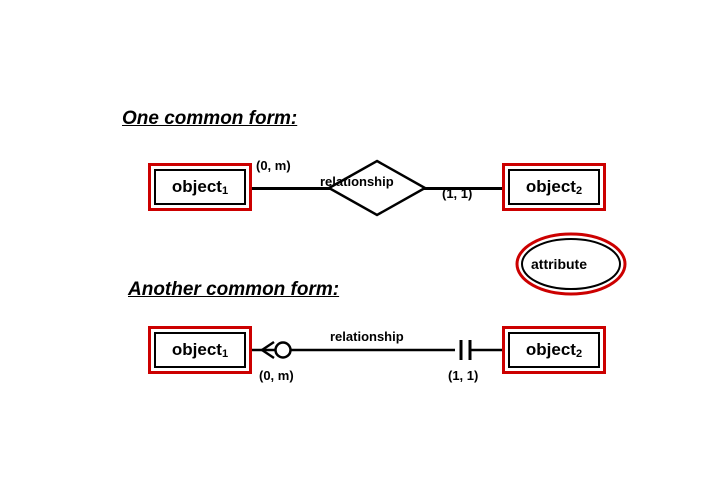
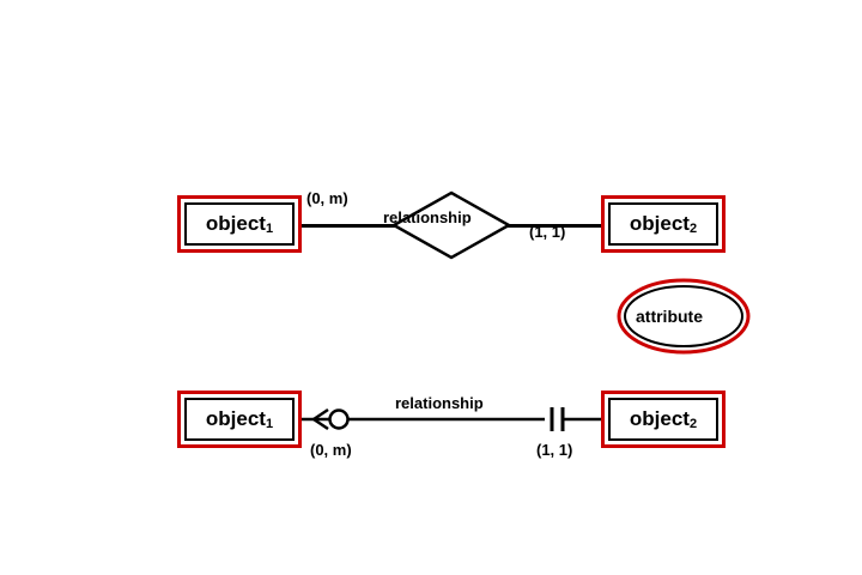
- One common form:
- Another common form:
  object
  1
  object
  2
  relationship
  (0, m)
  (1, 1)
  attribute
  object
  1
  object
  2
  relationship
  (0, m)
  (1, 1)
